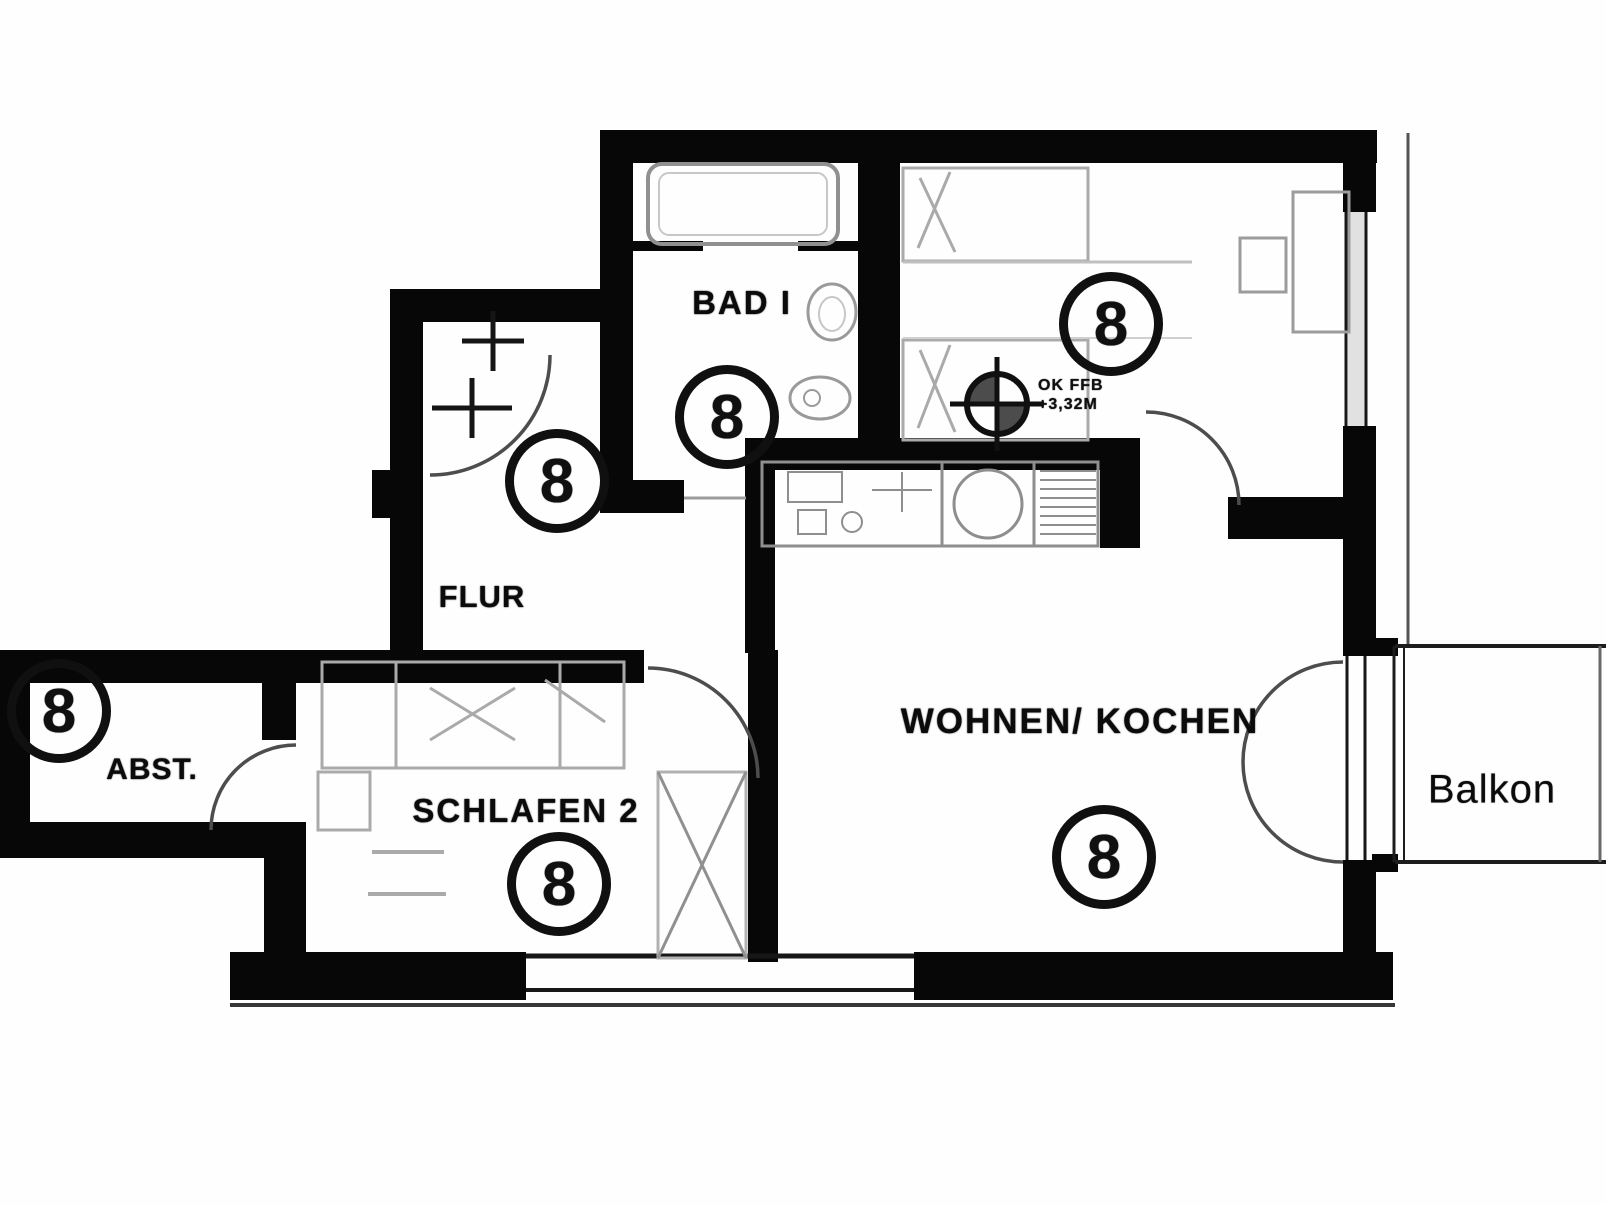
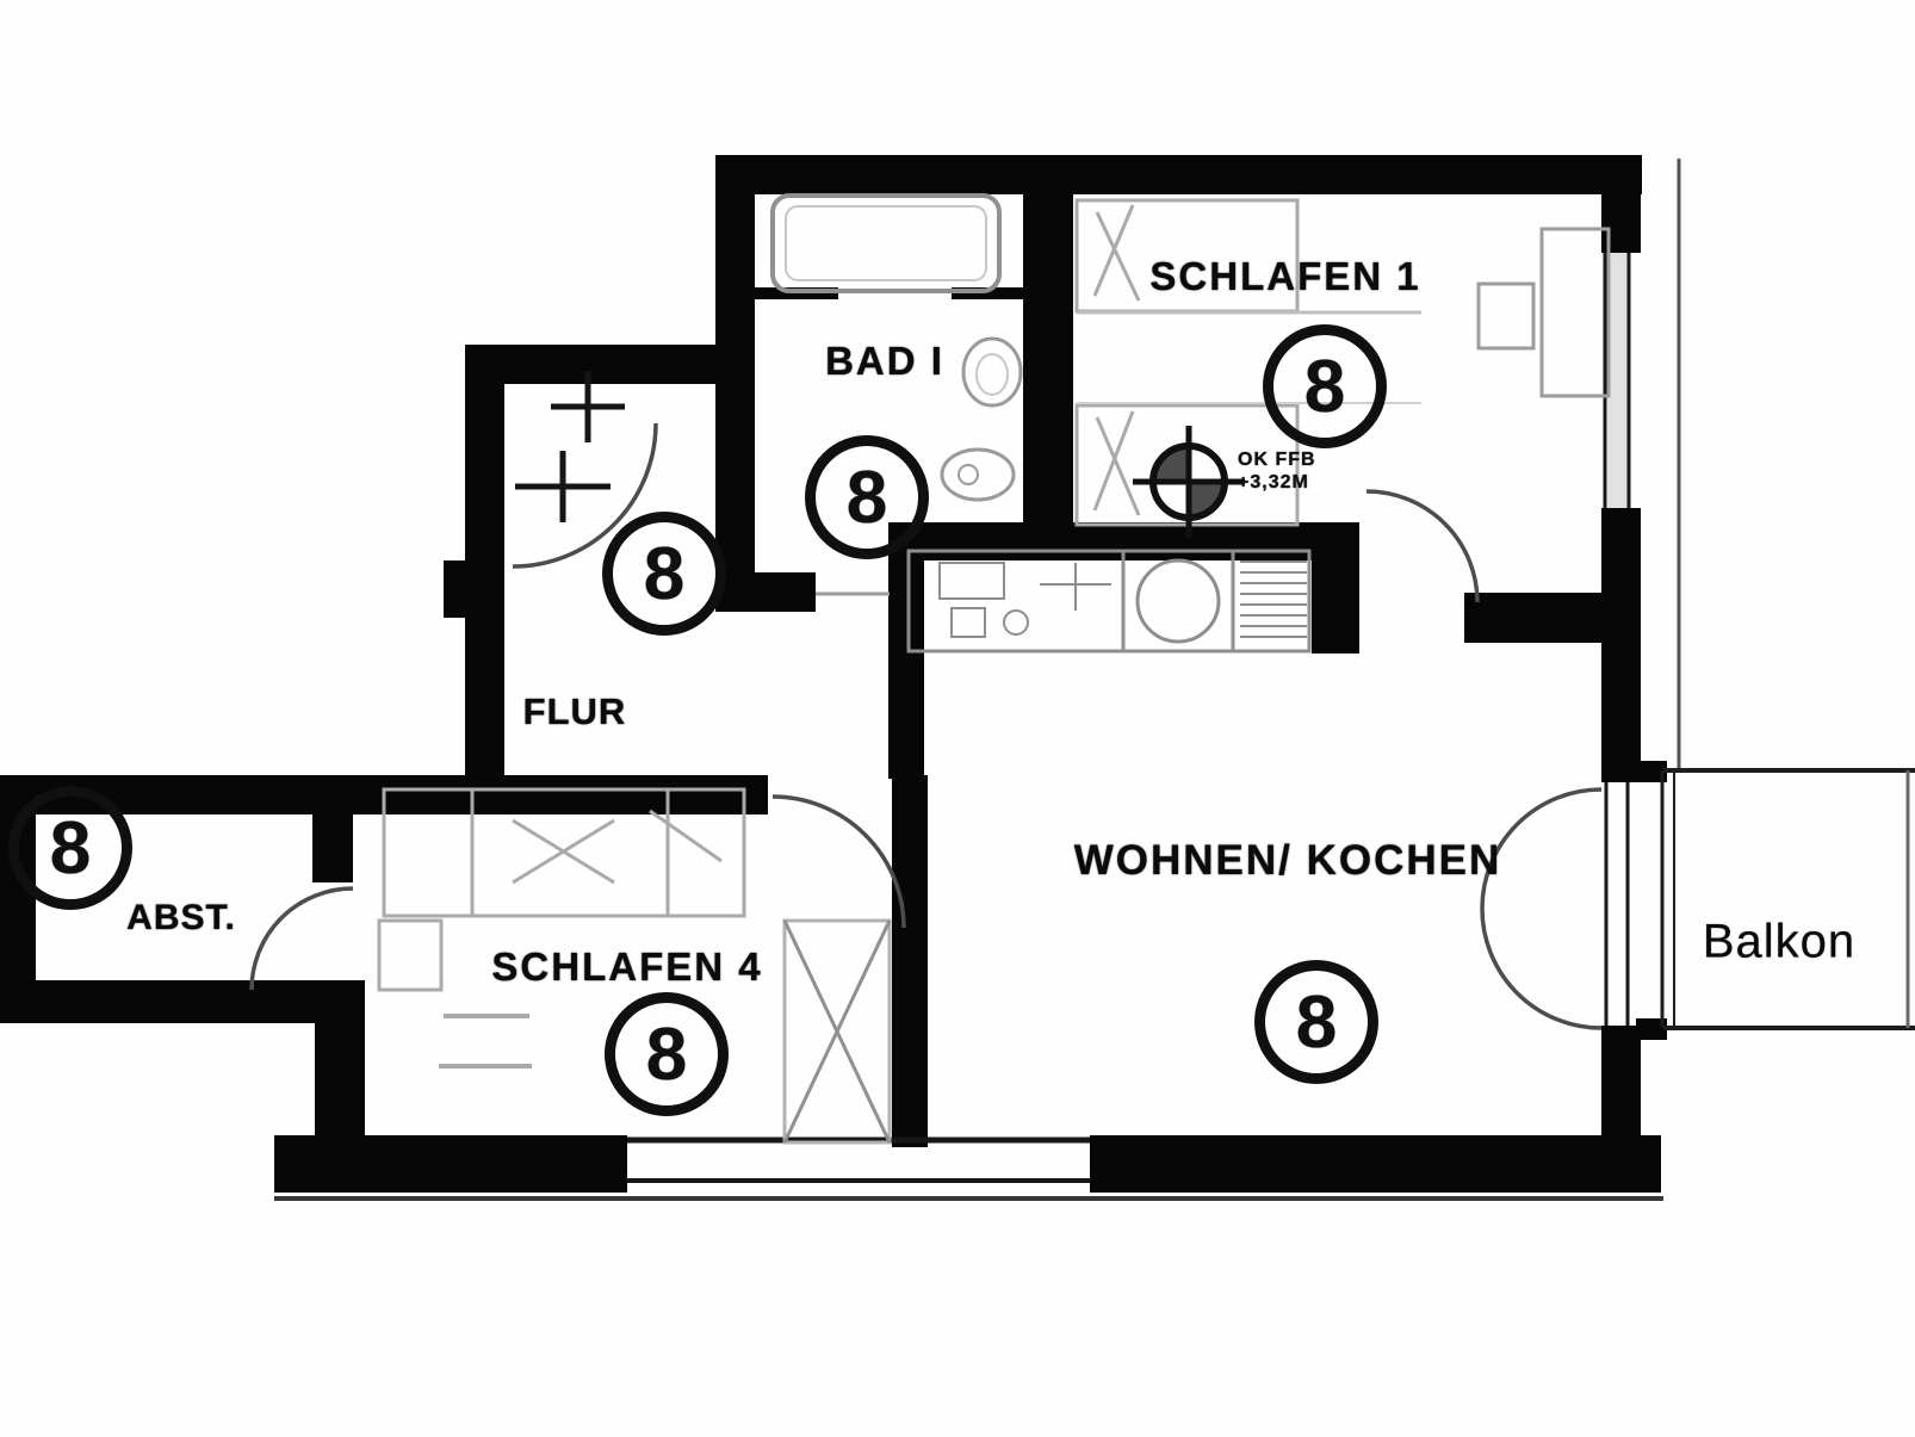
+ SCHLAFEN 1
  BAD I
  FLUR
  ABST.
- SCHLAFEN 2
+ SCHLAFEN 4
  WOHNEN/ KOCHEN
  Balkon
  8
  8
  8
  8
  8
  8
  OK FFB
  +3,32M
